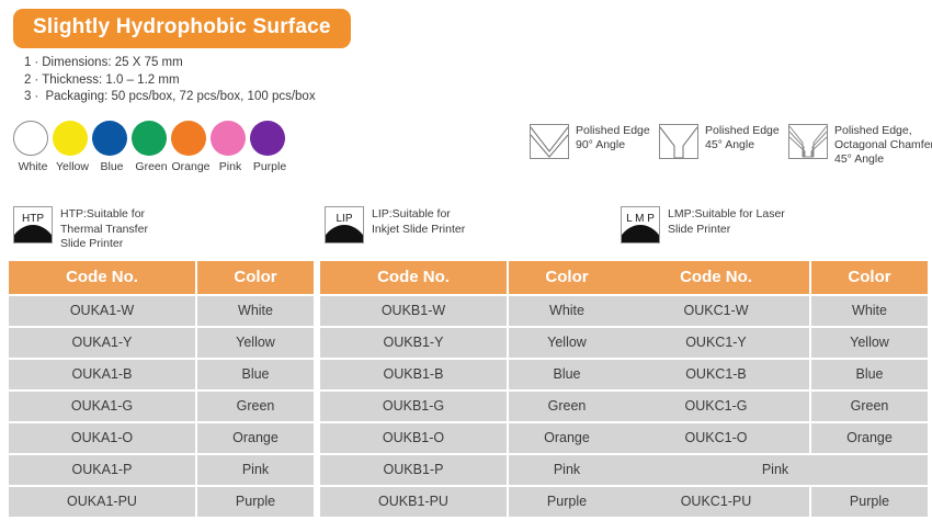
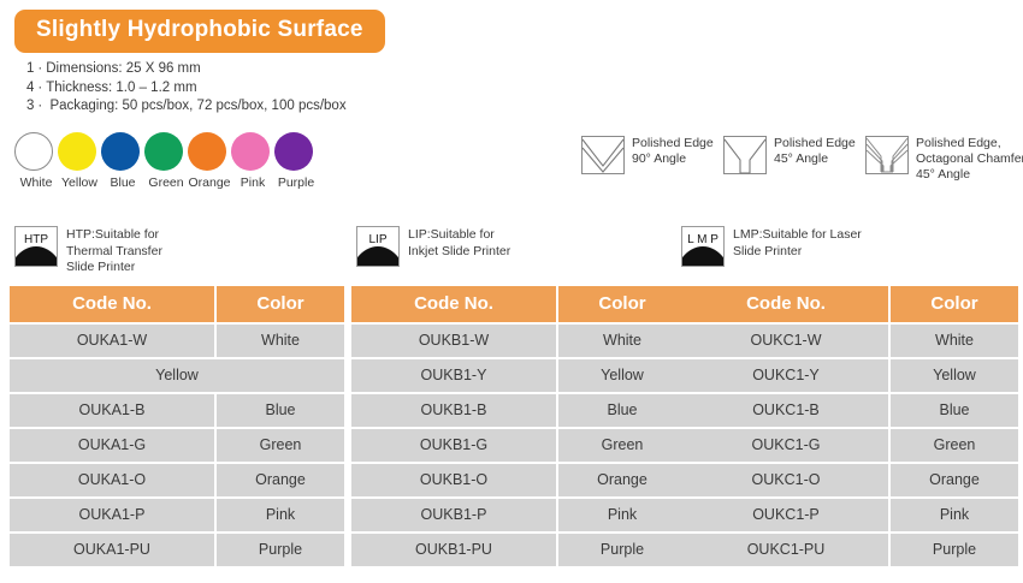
  Slightly Hydrophobic Surface
- 1 · Dimensions: 25 X 75 mm
+ 1 · Dimensions: 25 X 96 mm
- 2 · Thickness: 1.0 – 1.2 mm
+ 4 · Thickness: 1.0 – 1.2 mm
  3 · Packaging: 50 pcs/box, 72 pcs/box, 100 pcs/box
  White
  Yellow
  Blue
  Green
  Orange
  Pink
  Purple
  Polished Edge
  90° Angle
  Polished Edge
  45° Angle
  Polished Edge,
  Octagonal Chamfe
  45° Angle
  HTP
  HTP:Suitable for
  Thermal Transfer
  Slide Printer
  LIP
  LIP:Suitable for
  Inkjet Slide Printer
  L M P
  LMP:Suitable for Laser
  Slide Printer
  Code No.
  Color
  OUKA1-W
  White
- OUKA1-Y
  Yellow
  OUKA1-B
  Blue
  OUKA1-G
  Green
  OUKA1-O
  Orange
  OUKA1-P
  Pink
  OUKA1-PU
  Purple
  Code No.
  Color
  OUKB1-W
  White
  OUKB1-Y
  Yellow
  OUKB1-B
  Blue
  OUKB1-G
  Green
  OUKB1-O
  Orange
  OUKB1-P
  Pink
  OUKB1-PU
  Purple
  Code No.
  Color
  OUKC1-W
  White
  OUKC1-Y
  Yellow
  OUKC1-B
  Blue
  OUKC1-G
  Green
  OUKC1-O
  Orange
+ OUKC1-P
  Pink
  OUKC1-PU
  Purple
